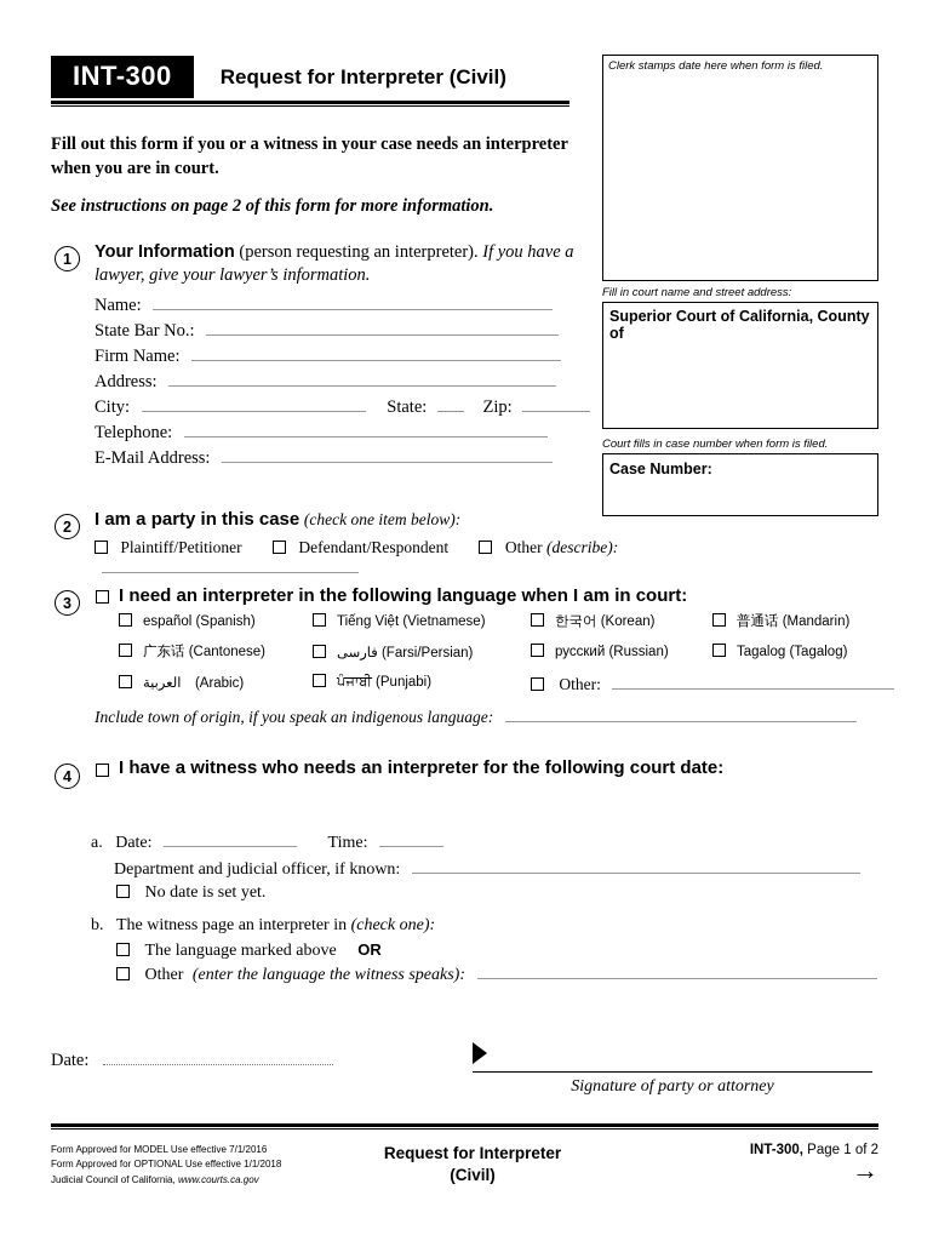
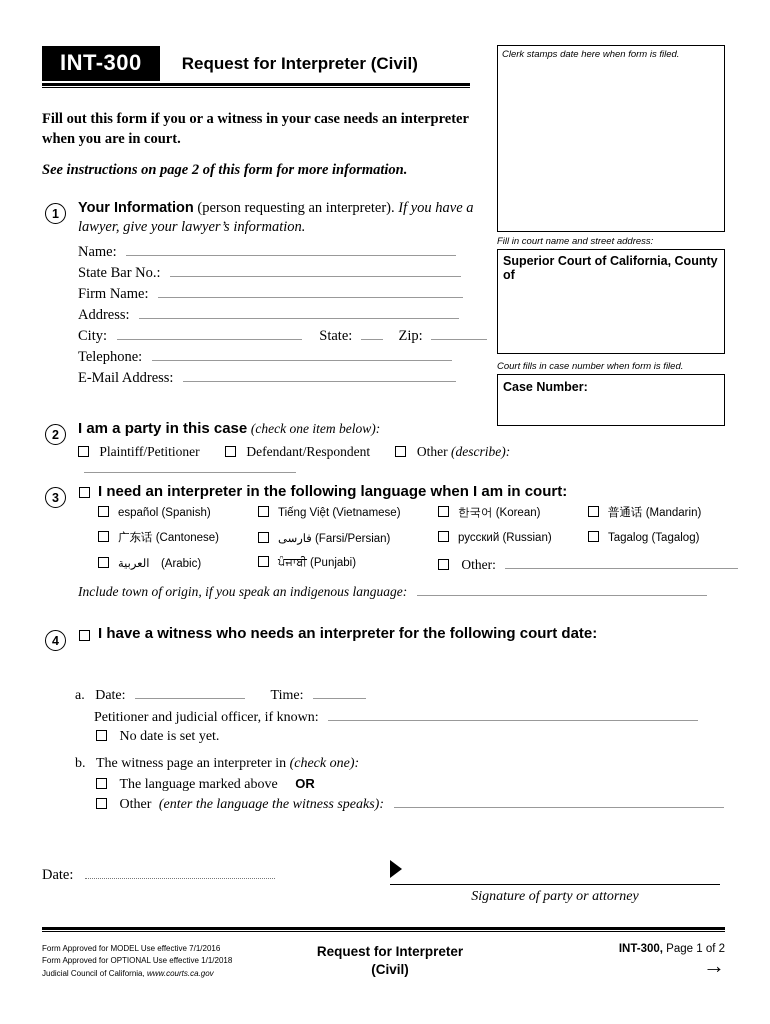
  INT-300 Request for Interpreter (Civil)
  Fill out this form if you or a witness in your case needs an interpreter when you are in court.
  See instructions on page 2 of this form for more information.
  Clerk stamps date here when form is filed.
  Fill in court name and street address:
  Superior Court of California, County of
  Court fills in case number when form is filed.
  Case Number:
  1
  Your Information (person requesting an interpreter). If you have a lawyer, give your lawyer’s information.
  Name:
  State Bar No.:
  Firm Name:
  Address:
  City: State: Zip:
  Telephone:
  E-Mail Address:
  2
  I am a party in this case (check one item below):
  Plaintiff/Petitioner Defendant/Respondent Other (describe):
  3
  I need an interpreter in the following language when I am in court:
  español (Spanish)
  Tiếng Việt (Vietnamese)
  한국어 (Korean)
  普通话 (Mandarin)
  广东话 (Cantonese)
  فارسی (Farsi/Persian)
  русский (Russian)
  Tagalog (Tagalog)
  العربية (Arabic)
  ਪੰਜਾਬੀ (Punjabi)
  Other:
  Include town of origin, if you speak an indigenous language:
  4
  I have a witness who needs an interpreter for the following court date:
  a. Date: Time:
- Department and judicial officer, if known:
+ Petitioner and judicial officer, if known:
  No date is set yet.
  b. The witness page an interpreter in (check one):
  The language marked above OR
  Other (enter the language the witness speaks):
  Date:
  Signature of party or attorney
  Form Approved for MODEL Use effective 7/1/2016
  Form Approved for OPTIONAL Use effective 1/1/2018
  Judicial Council of California, www.courts.ca.gov
  Request for Interpreter
  (Civil)
  INT-300, Page 1 of 2
  →
